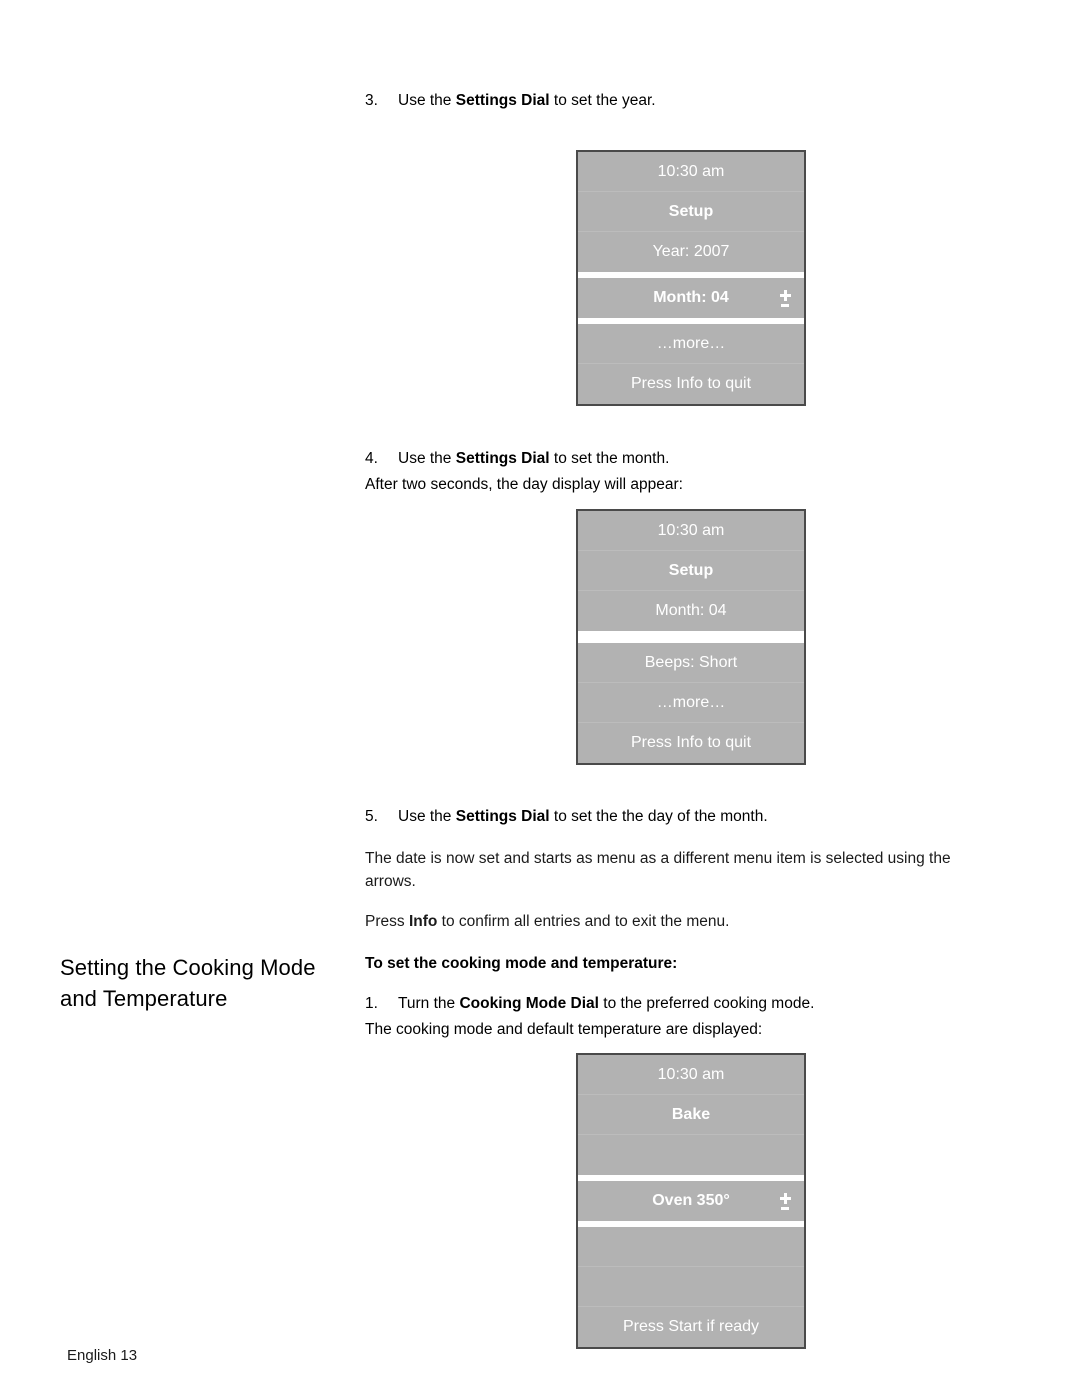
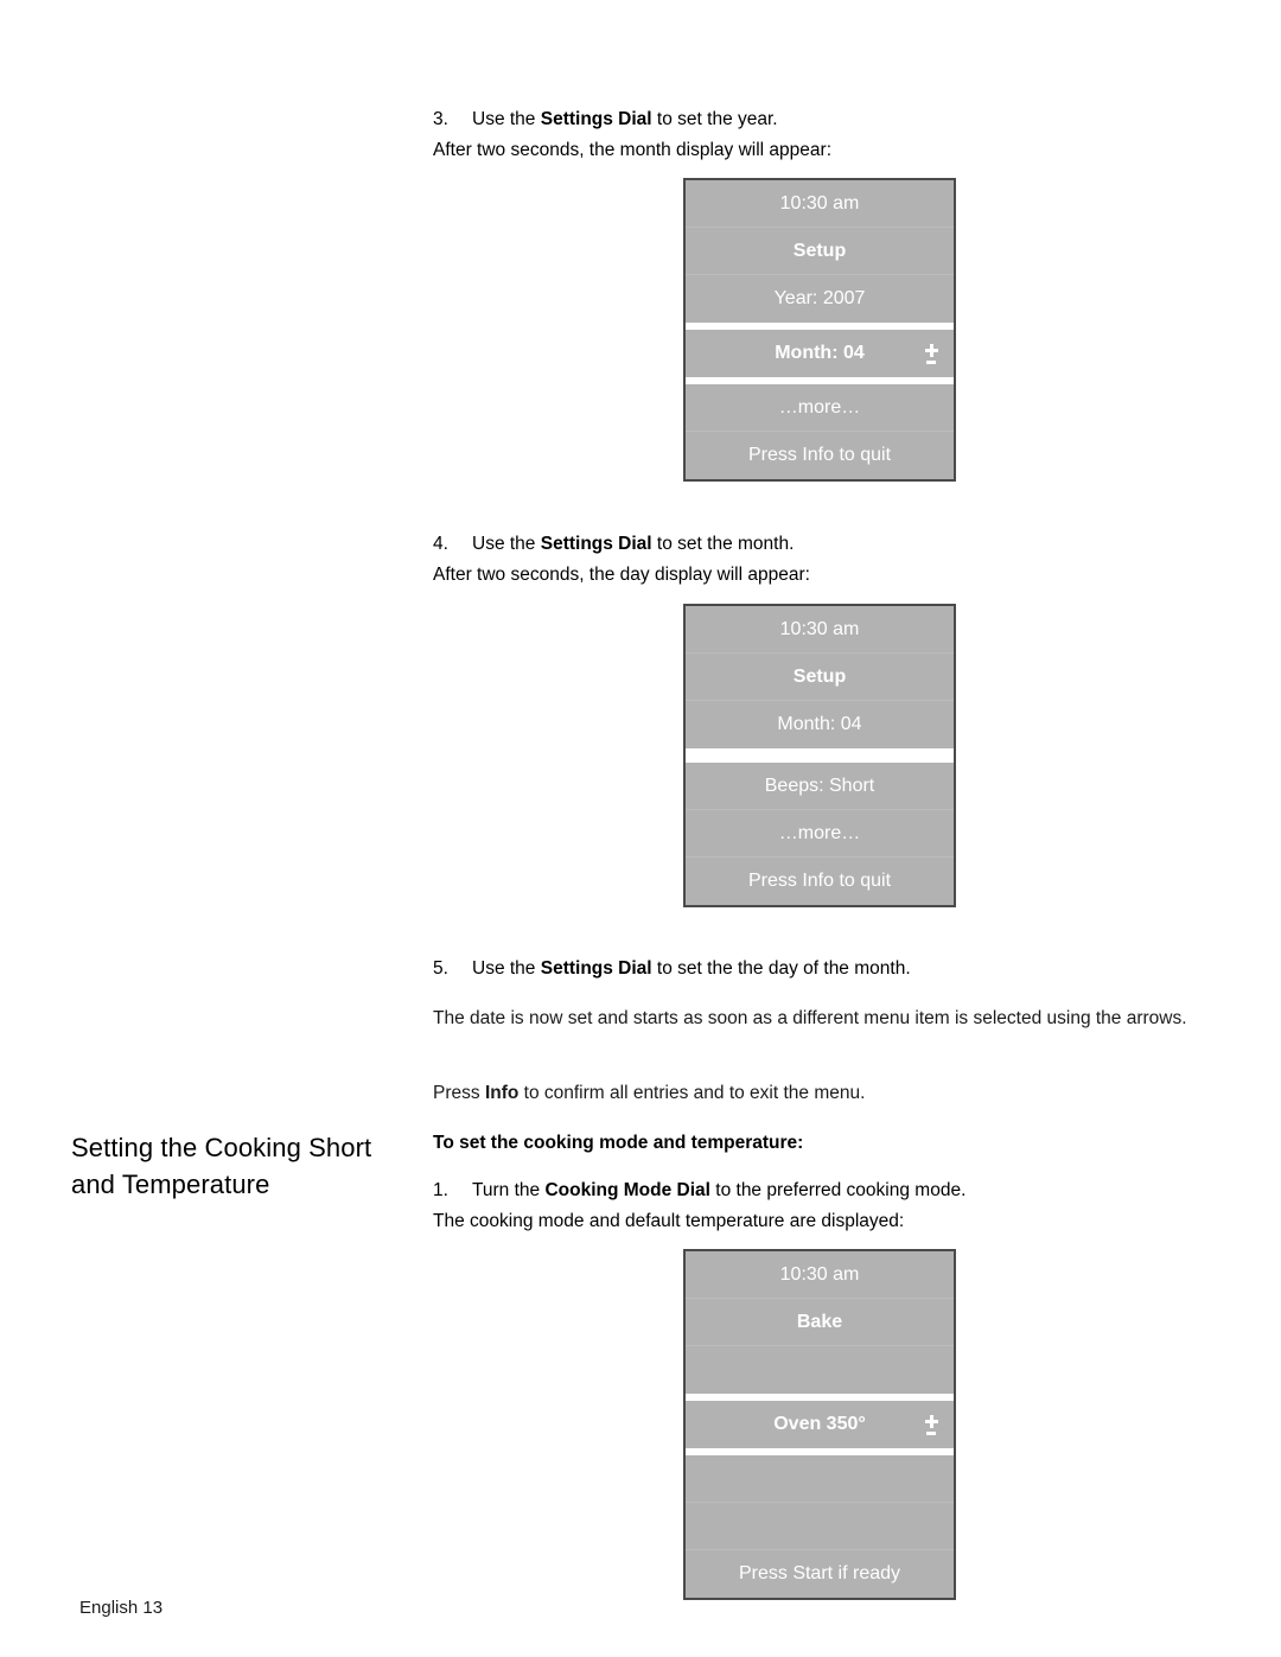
  3.
  Use the Settings Dial to set the year.
+ After two seconds, the month display will appear:
  10:30 am
  Setup
  Year: 2007
  Month: 04
  …more…
  Press Info to quit
  4.
  Use the Settings Dial to set the month.
  After two seconds, the day display will appear:
  10:30 am
  Setup
  Month: 04
  Beeps: Short
  …more…
  Press Info to quit
  5.
  Use the Settings Dial to set the the day of the month.
- The date is now set and starts as menu as a different menu item is selected using the arrows.
+ The date is now set and starts as soon as a different menu item is selected using the arrows.
  Press Info to confirm all entries and to exit the menu.
- Setting the Cooking Mode and Temperature
+ Setting the Cooking Short and Temperature
  To set the cooking mode and temperature:
  1.
  Turn the Cooking Mode Dial to the preferred cooking mode.
  The cooking mode and default temperature are displayed:
  10:30 am
  Bake
  Oven 350°
  Press Start if ready
  English 13
